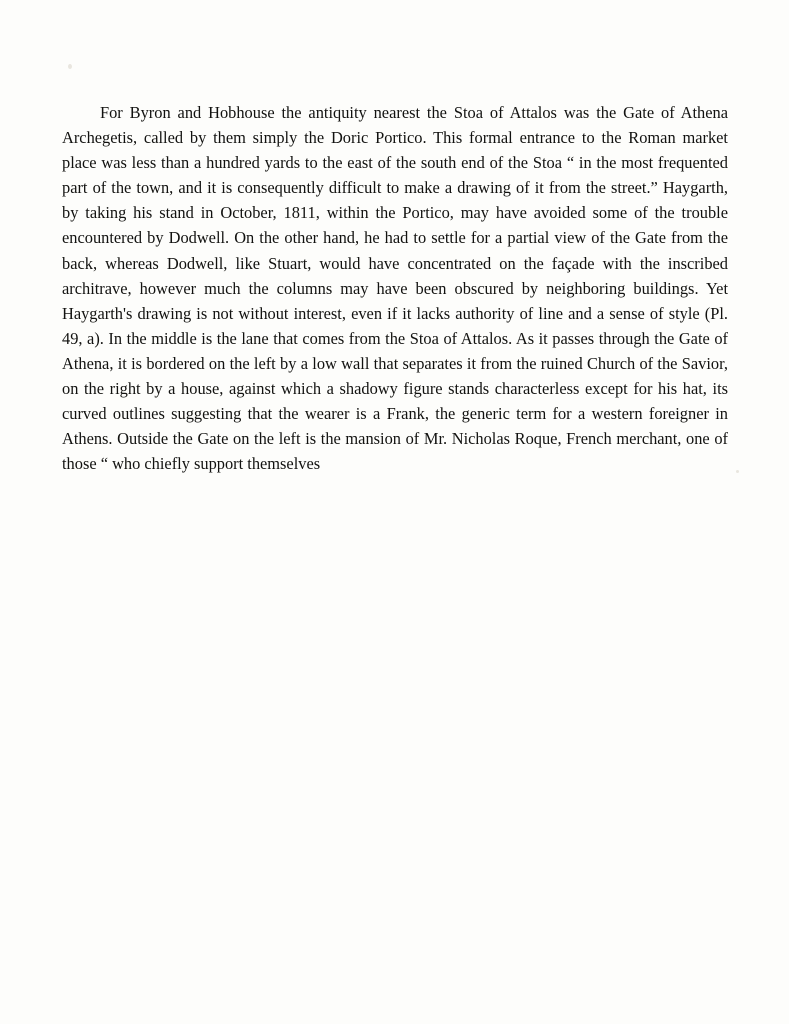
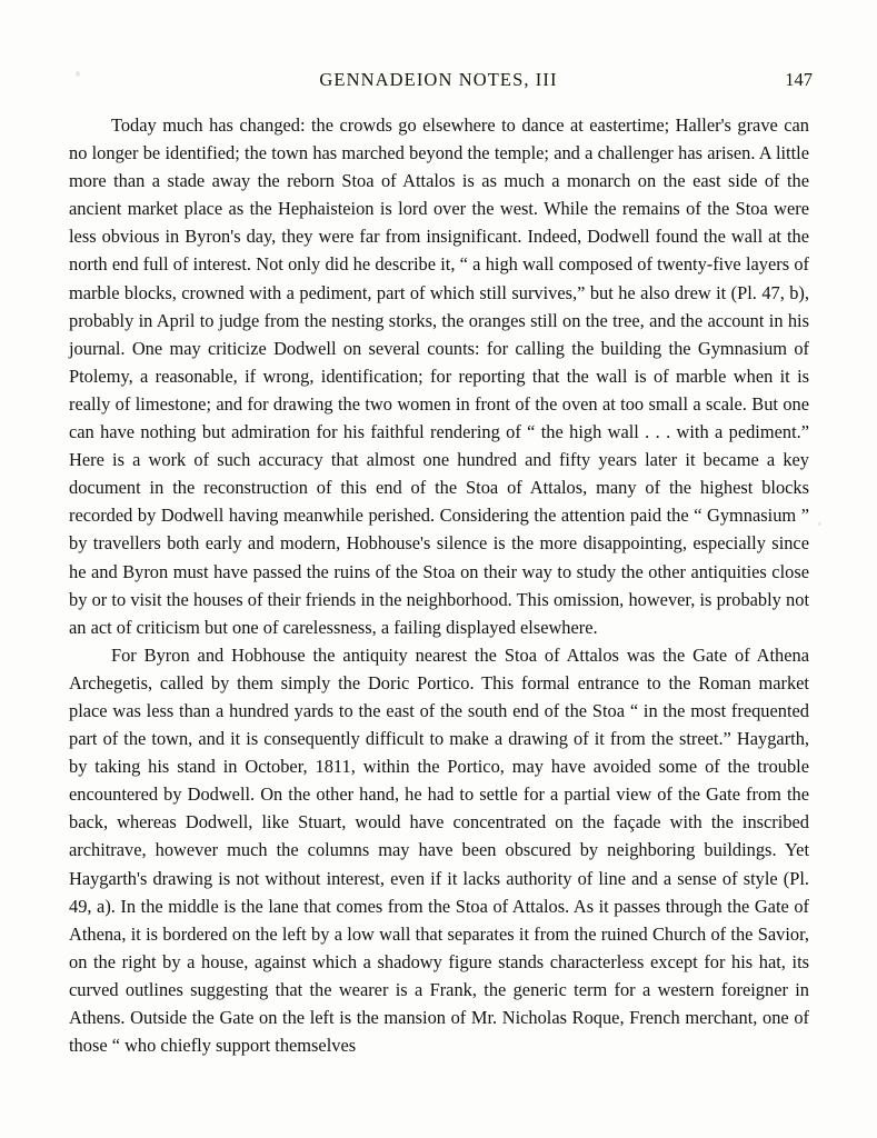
+ GENNADEION NOTES, III
+ 147
+ Today much has changed: the crowds go elsewhere to dance at eastertime; Haller's grave can no longer be identified; the town has marched beyond the temple; and a challenger has arisen. A little more than a stade away the reborn Stoa of Attalos is as much a monarch on the east side of the ancient market place as the Hephaisteion is lord over the west. While the remains of the Stoa were less obvious in Byron's day, they were far from insignificant. Indeed, Dodwell found the wall at the north end full of interest. Not only did he describe it, “ a high wall composed of twenty-five layers of marble blocks, crowned with a pediment, part of which still survives,” but he also drew it (Pl. 47, b), probably in April to judge from the nesting storks, the oranges still on the tree, and the account in his journal. One may criticize Dodwell on several counts: for calling the building the Gymnasium of Ptolemy, a reasonable, if wrong, identification; for reporting that the wall is of marble when it is really of limestone; and for drawing the two women in front of the oven at too small a scale. But one can have nothing but admiration for his faithful rendering of “ the high wall . . . with a pediment.” Here is a work of such accuracy that almost one hundred and fifty years later it became a key document in the reconstruction of this end of the Stoa of Attalos, many of the highest blocks recorded by Dodwell having meanwhile perished. Considering the attention paid the “ Gymnasium ” by travellers both early and modern, Hobhouse's silence is the more disappointing, especially since he and Byron must have passed the ruins of the Stoa on their way to study the other antiquities close by or to visit the houses of their friends in the neighborhood. This omission, however, is probably not an act of criticism but one of carelessness, a failing displayed elsewhere.
  For Byron and Hobhouse the antiquity nearest the Stoa of Attalos was the Gate of Athena Archegetis, called by them simply the Doric Portico. This formal entrance to the Roman market place was less than a hundred yards to the east of the south end of the Stoa “ in the most frequented part of the town, and it is consequently difficult to make a drawing of it from the street.” Haygarth, by taking his stand in October, 1811, within the Portico, may have avoided some of the trouble encountered by Dodwell. On the other hand, he had to settle for a partial view of the Gate from the back, whereas Dodwell, like Stuart, would have concentrated on the façade with the inscribed architrave, however much the columns may have been obscured by neighboring buildings. Yet Haygarth's drawing is not without interest, even if it lacks authority of line and a sense of style (Pl. 49, a). In the middle is the lane that comes from the Stoa of Attalos. As it passes through the Gate of Athena, it is bordered on the left by a low wall that separates it from the ruined Church of the Savior, on the right by a house, against which a shadowy figure stands characterless except for his hat, its curved outlines suggesting that the wearer is a Frank, the generic term for a western foreigner in Athens. Outside the Gate on the left is the mansion of Mr. Nicholas Roque, French merchant, one of those “ who chiefly support themselves
